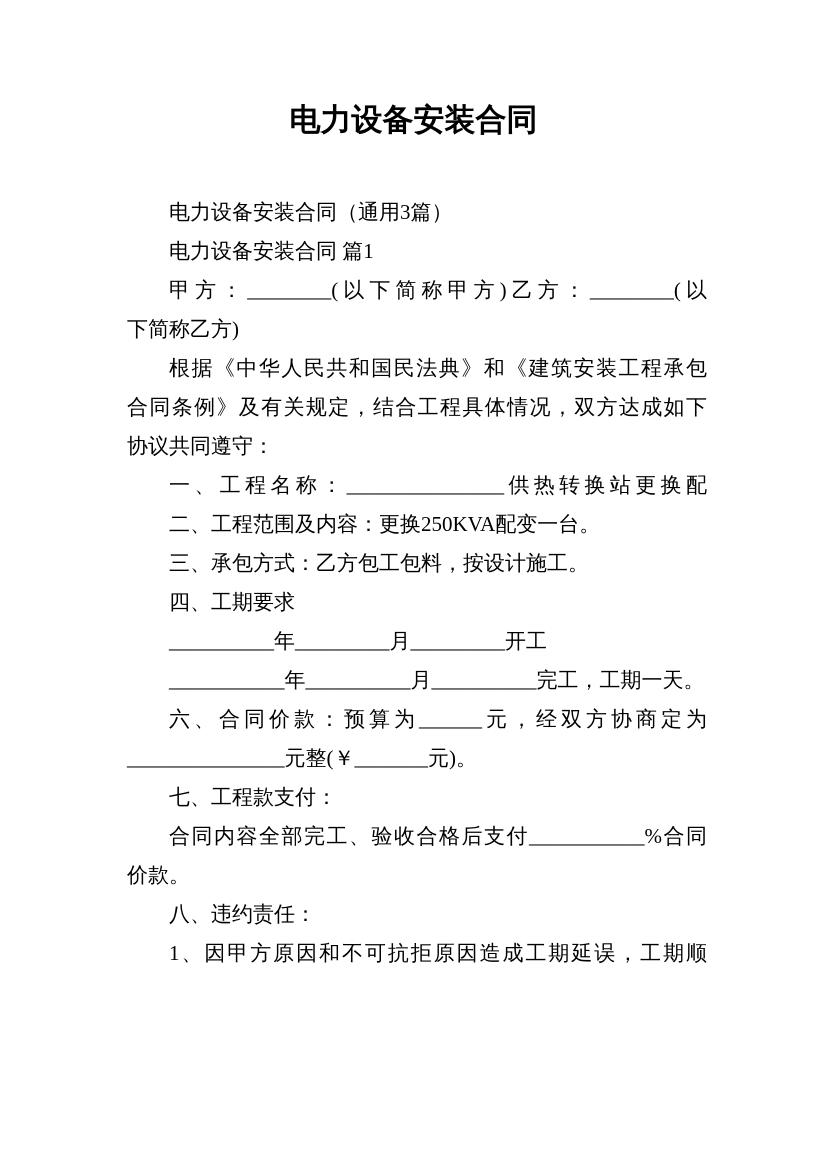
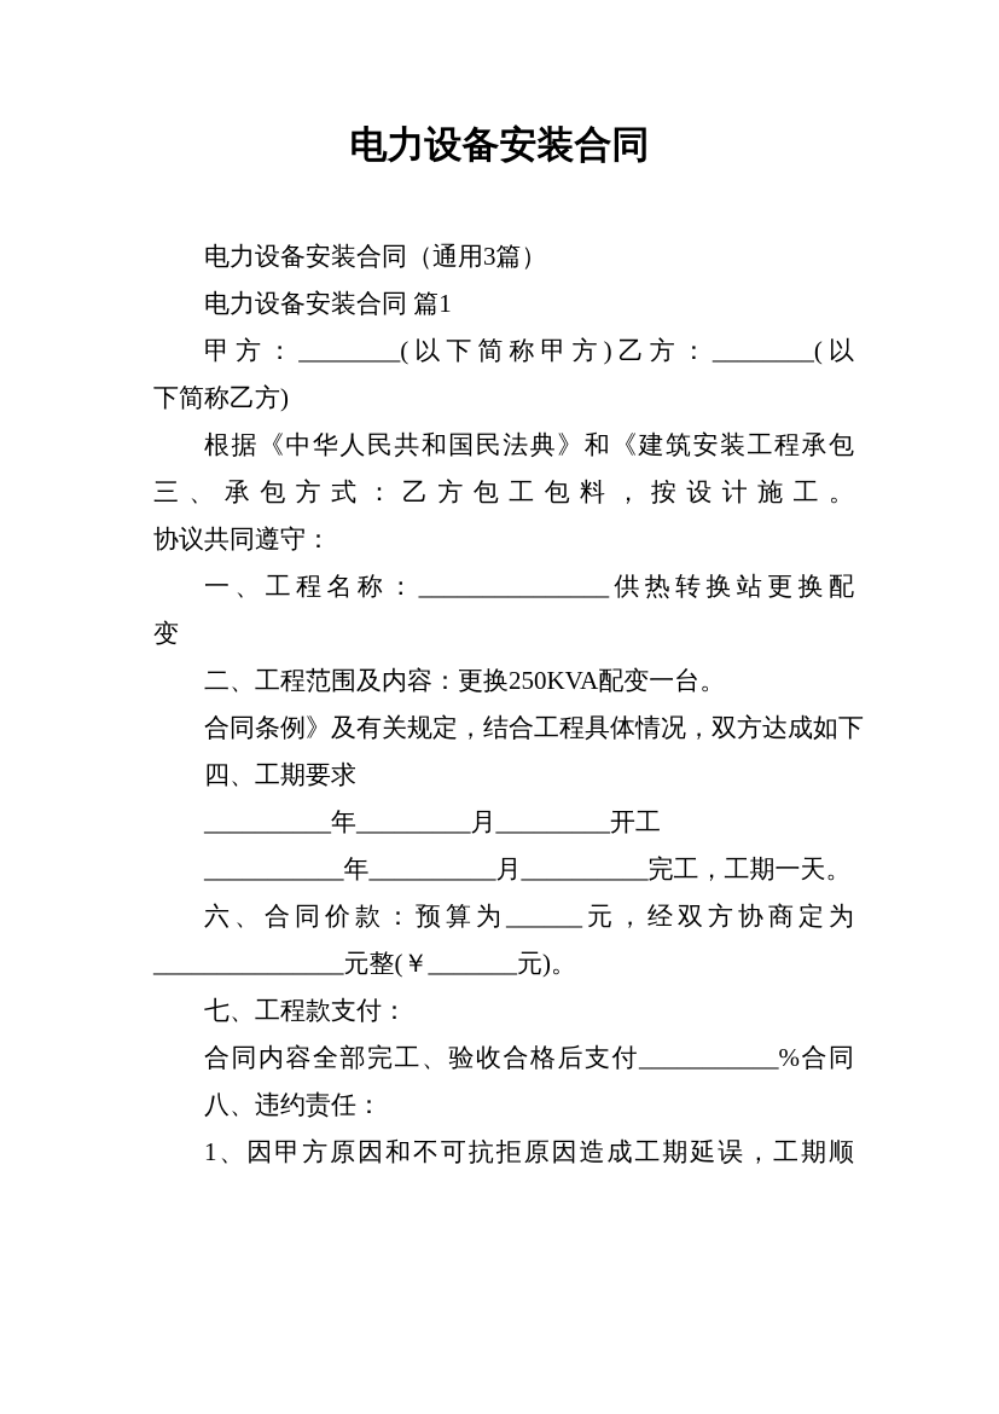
  电力设备安装合同
  电力设备安装合同（通用3篇）
  电力设备安装合同 篇1
  甲方：________(以下简称甲方)乙方：________(以
  下简称乙方)
  根据《中华人民共和国民法典》和《建筑安装工程承包
- 合同条例》及有关规定，结合工程具体情况，双方达成如下
+ 三、承包方式：乙方包工包料，按设计施工。
  协议共同遵守：
  一、工程名称：_______________供热转换站更换配
+ 变
  二、工程范围及内容：更换250KVA配变一台。
- 三、承包方式：乙方包工包料，按设计施工。
+ 合同条例》及有关规定，结合工程具体情况，双方达成如下
  四、工期要求
  __________年_________月_________开工
  ___________年__________月__________完工，工期一天。
  六、合同价款：预算为______元，经双方协商定为
  _______________元整(￥_______元)。
  七、工程款支付：
  合同内容全部完工、验收合格后支付___________%合同
- 价款。
  八、违约责任：
  1、因甲方原因和不可抗拒原因造成工期延误，工期顺
